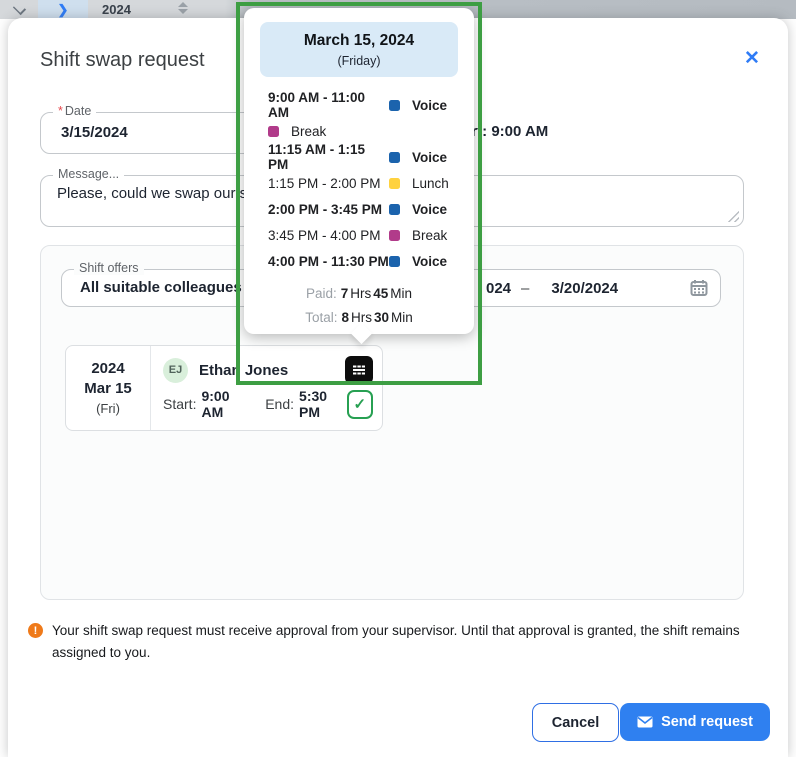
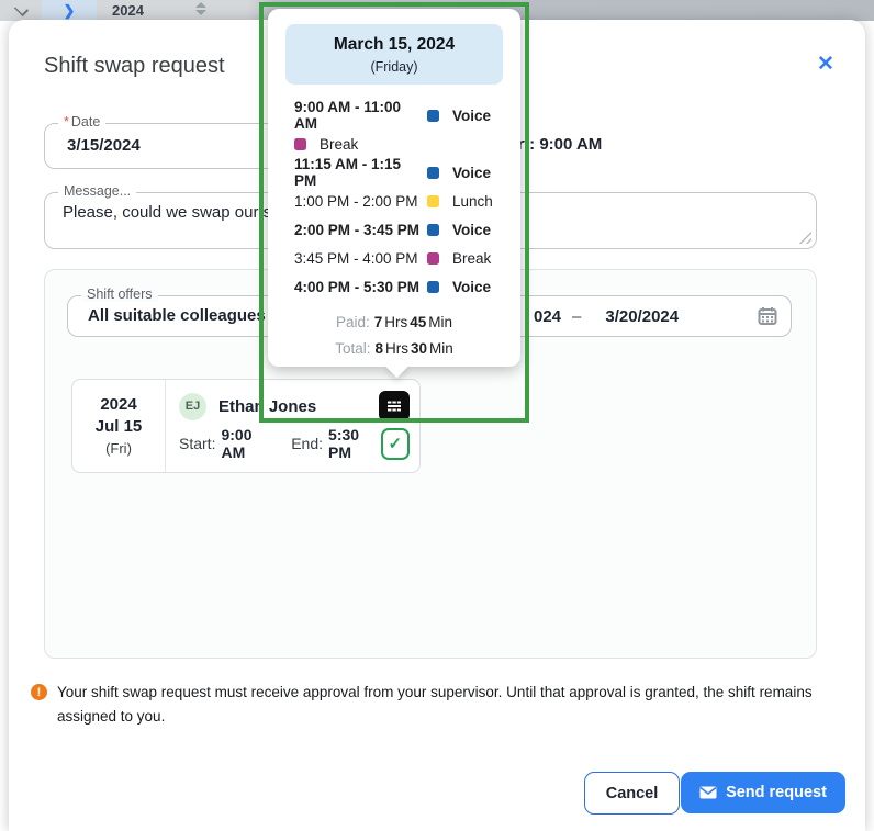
  ❯
  2024
  Shift swap request
  ✕
  * Date
  3/15/2024
  rt: 9:00 AM
  Message...
  Please, could we swap our
  Shift offers
  All suitable colleagues
  024
  –
  3/20/2024
  2024
- Mar 15
+ Jul 15
  (Fri)
  EJ
  Ethan Jones
  Start:
  9:00 AM
  End:
  5:30 PM
  ✓
  !
  Your shift swap request must receive approval from your supervisor. Until that approval is granted, the shift remains assigned to you.
  Cancel
  Send request
  March 15, 2024
  (Friday)
  9:00 AM - 11:00 AM
  Voice
  Break
  11:15 AM - 1:15 PM
  Voice
- 1:15 PM - 2:00 PM
+ 1:00 PM - 2:00 PM
  Lunch
  2:00 PM - 3:45 PM
  Voice
  3:45 PM - 4:00 PM
  Break
- 4:00 PM - 11:30 PM
+ 4:00 PM - 5:30 PM
  Voice
  Paid: 7 Hrs 45 Min
  Total: 8 Hrs 30 Min
